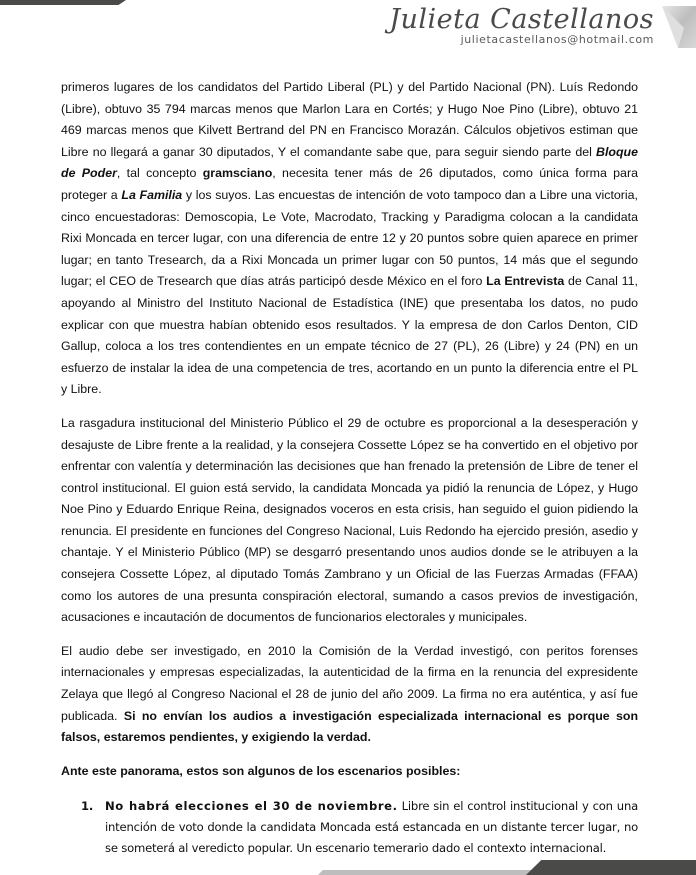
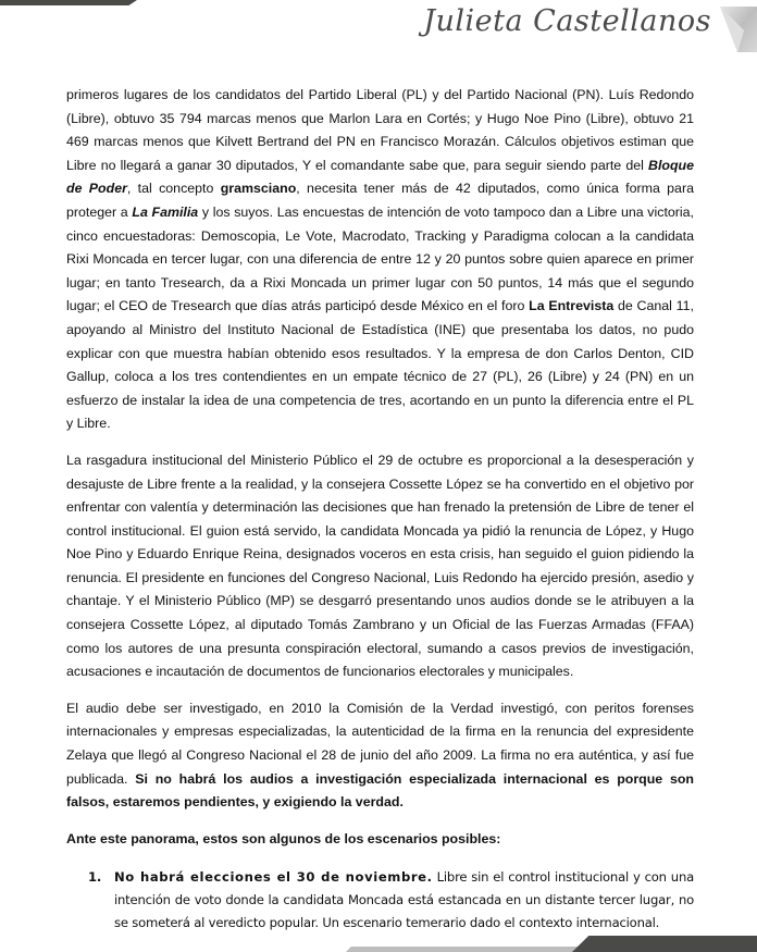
  Julieta Castellanos
- julietacastellanos@hotmail.com
- primeros lugares de los candidatos del Partido Liberal (PL) y del Partido Nacional (PN). Luís Redondo (Libre), obtuvo 35 794 marcas menos que Marlon Lara en Cortés; y Hugo Noe Pino (Libre), obtuvo 21 469 marcas menos que Kilvett Bertrand del PN en Francisco Morazán. Cálculos objetivos estiman que Libre no llegará a ganar 30 diputados, Y el comandante sabe que, para seguir siendo parte del Bloque de Poder, tal concepto gramsciano, necesita tener más de 26 diputados, como única forma para proteger a La Familia y los suyos. Las encuestas de intención de voto tampoco dan a Libre una victoria, cinco encuestadoras: Demoscopia, Le Vote, Macrodato, Tracking y Paradigma colocan a la candidata Rixi Moncada en tercer lugar, con una diferencia de entre 12 y 20 puntos sobre quien aparece en primer lugar; en tanto Tresearch, da a Rixi Moncada un primer lugar con 50 puntos, 14 más que el segundo lugar; el CEO de Tresearch que días atrás participó desde México en el foro La Entrevista de Canal 11, apoyando al Ministro del Instituto Nacional de Estadística (INE) que presentaba los datos, no pudo explicar con que muestra habían obtenido esos resultados. Y la empresa de don Carlos Denton, CID Gallup, coloca a los tres contendientes en un empate técnico de 27 (PL), 26 (Libre) y 24 (PN) en un esfuerzo de instalar la idea de una competencia de tres, acortando en un punto la diferencia entre el PL y Libre.
+ primeros lugares de los candidatos del Partido Liberal (PL) y del Partido Nacional (PN). Luís Redondo (Libre), obtuvo 35 794 marcas menos que Marlon Lara en Cortés; y Hugo Noe Pino (Libre), obtuvo 21 469 marcas menos que Kilvett Bertrand del PN en Francisco Morazán. Cálculos objetivos estiman que Libre no llegará a ganar 30 diputados, Y el comandante sabe que, para seguir siendo parte del Bloque de Poder, tal concepto gramsciano, necesita tener más de 42 diputados, como única forma para proteger a La Familia y los suyos. Las encuestas de intención de voto tampoco dan a Libre una victoria, cinco encuestadoras: Demoscopia, Le Vote, Macrodato, Tracking y Paradigma colocan a la candidata Rixi Moncada en tercer lugar, con una diferencia de entre 12 y 20 puntos sobre quien aparece en primer lugar; en tanto Tresearch, da a Rixi Moncada un primer lugar con 50 puntos, 14 más que el segundo lugar; el CEO de Tresearch que días atrás participó desde México en el foro La Entrevista de Canal 11, apoyando al Ministro del Instituto Nacional de Estadística (INE) que presentaba los datos, no pudo explicar con que muestra habían obtenido esos resultados. Y la empresa de don Carlos Denton, CID Gallup, coloca a los tres contendientes en un empate técnico de 27 (PL), 26 (Libre) y 24 (PN) en un esfuerzo de instalar la idea de una competencia de tres, acortando en un punto la diferencia entre el PL y Libre.
  La rasgadura institucional del Ministerio Público el 29 de octubre es proporcional a la desesperación y desajuste de Libre frente a la realidad, y la consejera Cossette López se ha convertido en el objetivo por enfrentar con valentía y determinación las decisiones que han frenado la pretensión de Libre de tener el control institucional. El guion está servido, la candidata Moncada ya pidió la renuncia de López, y Hugo Noe Pino y Eduardo Enrique Reina, designados voceros en esta crisis, han seguido el guion pidiendo la renuncia. El presidente en funciones del Congreso Nacional, Luis Redondo ha ejercido presión, asedio y chantaje. Y el Ministerio Público (MP) se desgarró presentando unos audios donde se le atribuyen a la consejera Cossette López, al diputado Tomás Zambrano y un Oficial de las Fuerzas Armadas (FFAA) como los autores de una presunta conspiración electoral, sumando a casos previos de investigación, acusaciones e incautación de documentos de funcionarios electorales y municipales.
- El audio debe ser investigado, en 2010 la Comisión de la Verdad investigó, con peritos forenses internacionales y empresas especializadas, la autenticidad de la firma en la renuncia del expresidente Zelaya que llegó al Congreso Nacional el 28 de junio del año 2009. La firma no era auténtica, y así fue publicada. Si no envían los audios a investigación especializada internacional es porque son falsos, estaremos pendientes, y exigiendo la verdad.
+ El audio debe ser investigado, en 2010 la Comisión de la Verdad investigó, con peritos forenses internacionales y empresas especializadas, la autenticidad de la firma en la renuncia del expresidente Zelaya que llegó al Congreso Nacional el 28 de junio del año 2009. La firma no era auténtica, y así fue publicada. Si no habrá los audios a investigación especializada internacional es porque son falsos, estaremos pendientes, y exigiendo la verdad.
  Ante este panorama, estos son algunos de los escenarios posibles:
  1.
  No habrá elecciones el 30 de noviembre. Libre sin el control institucional y con una intención de voto donde la candidata Moncada está estancada en un distante tercer lugar, no se someterá al veredicto popular. Un escenario temerario dado el contexto internacional.
